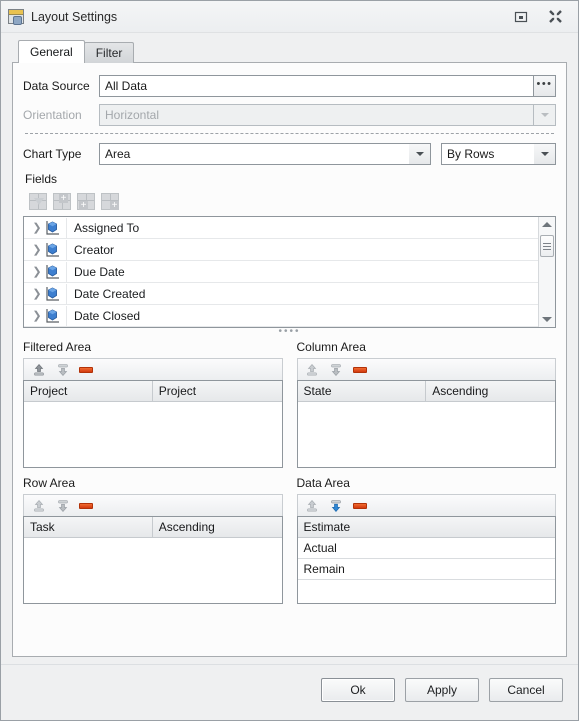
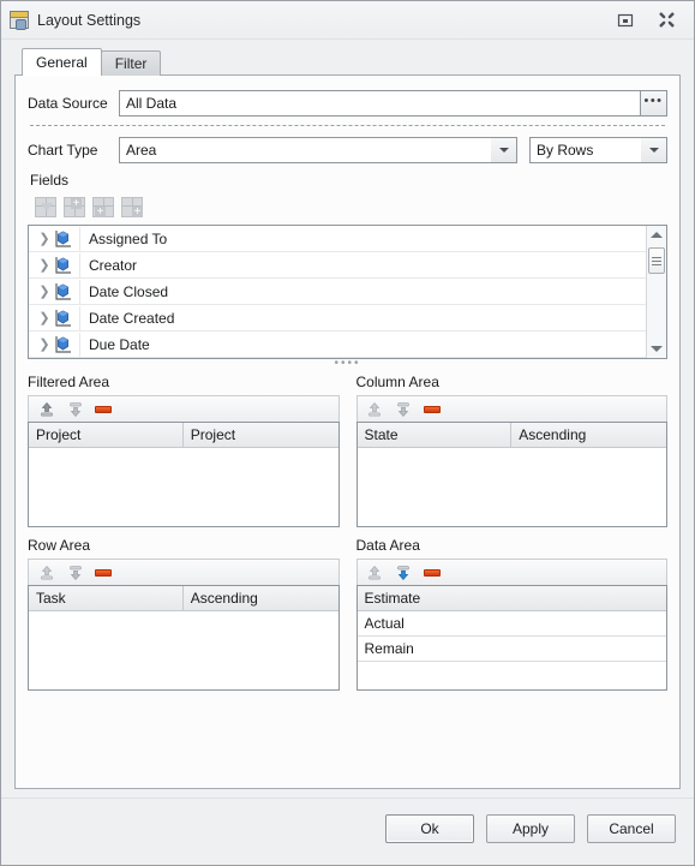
  Layout Settings
  General
  Filter
  Data Source
  All Data
  •••
- Orientation
- Horizontal
  Chart Type
  Area
  By Rows
  Fields
  +
  +
  +
  ❯
  Assigned To
  ❯
  Creator
  ❯
- Due Date
+ Date Closed
  ❯
  Date Created
  ❯
- Date Closed
+ Due Date
  ••••
  Filtered Area
  Project
  Project
  Column Area
  State
  Ascending
  Row Area
  Task
  Ascending
  Data Area
  Estimate
  Actual
  Remain
  Ok
  Apply
  Cancel
